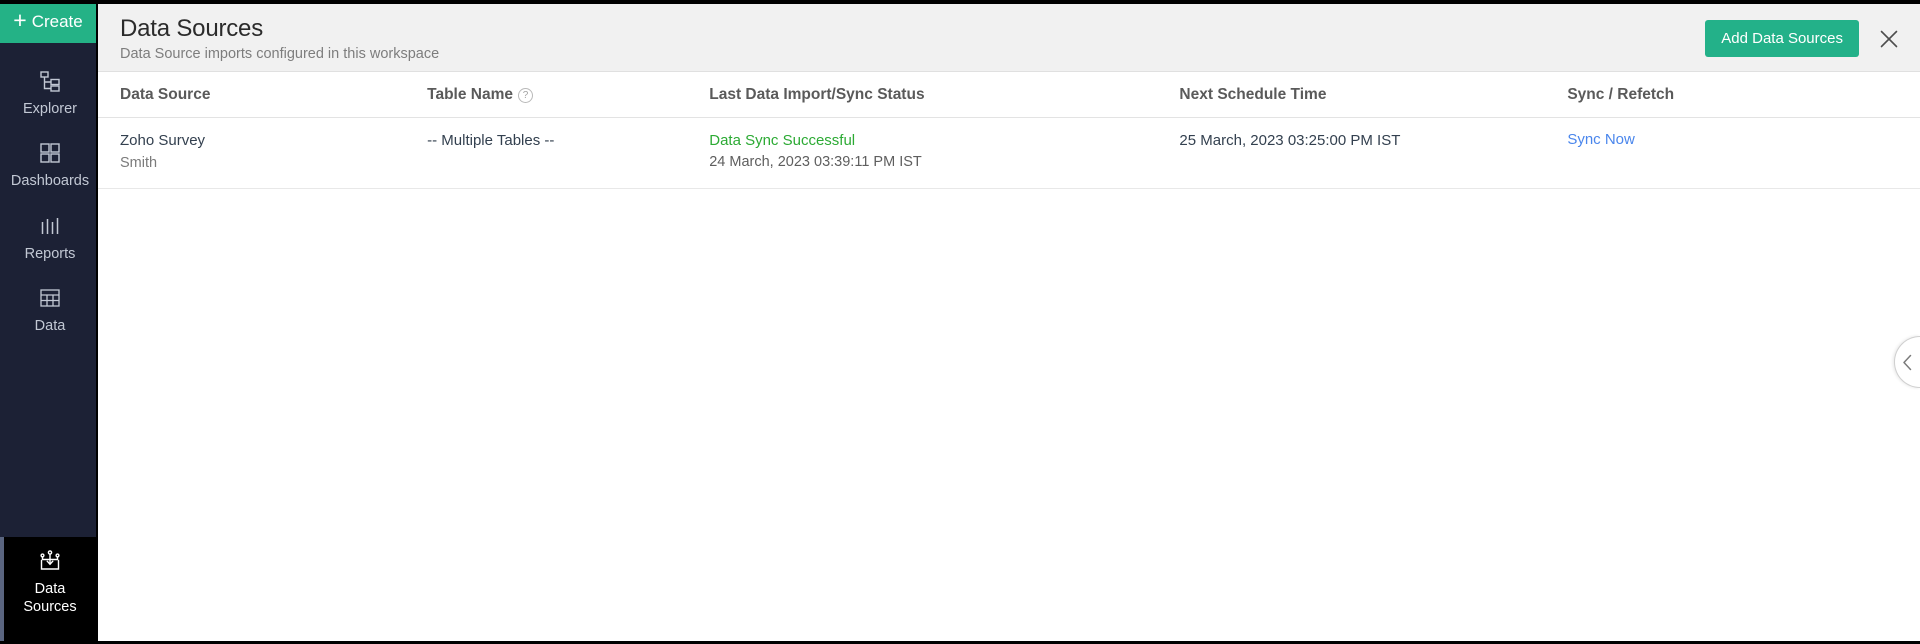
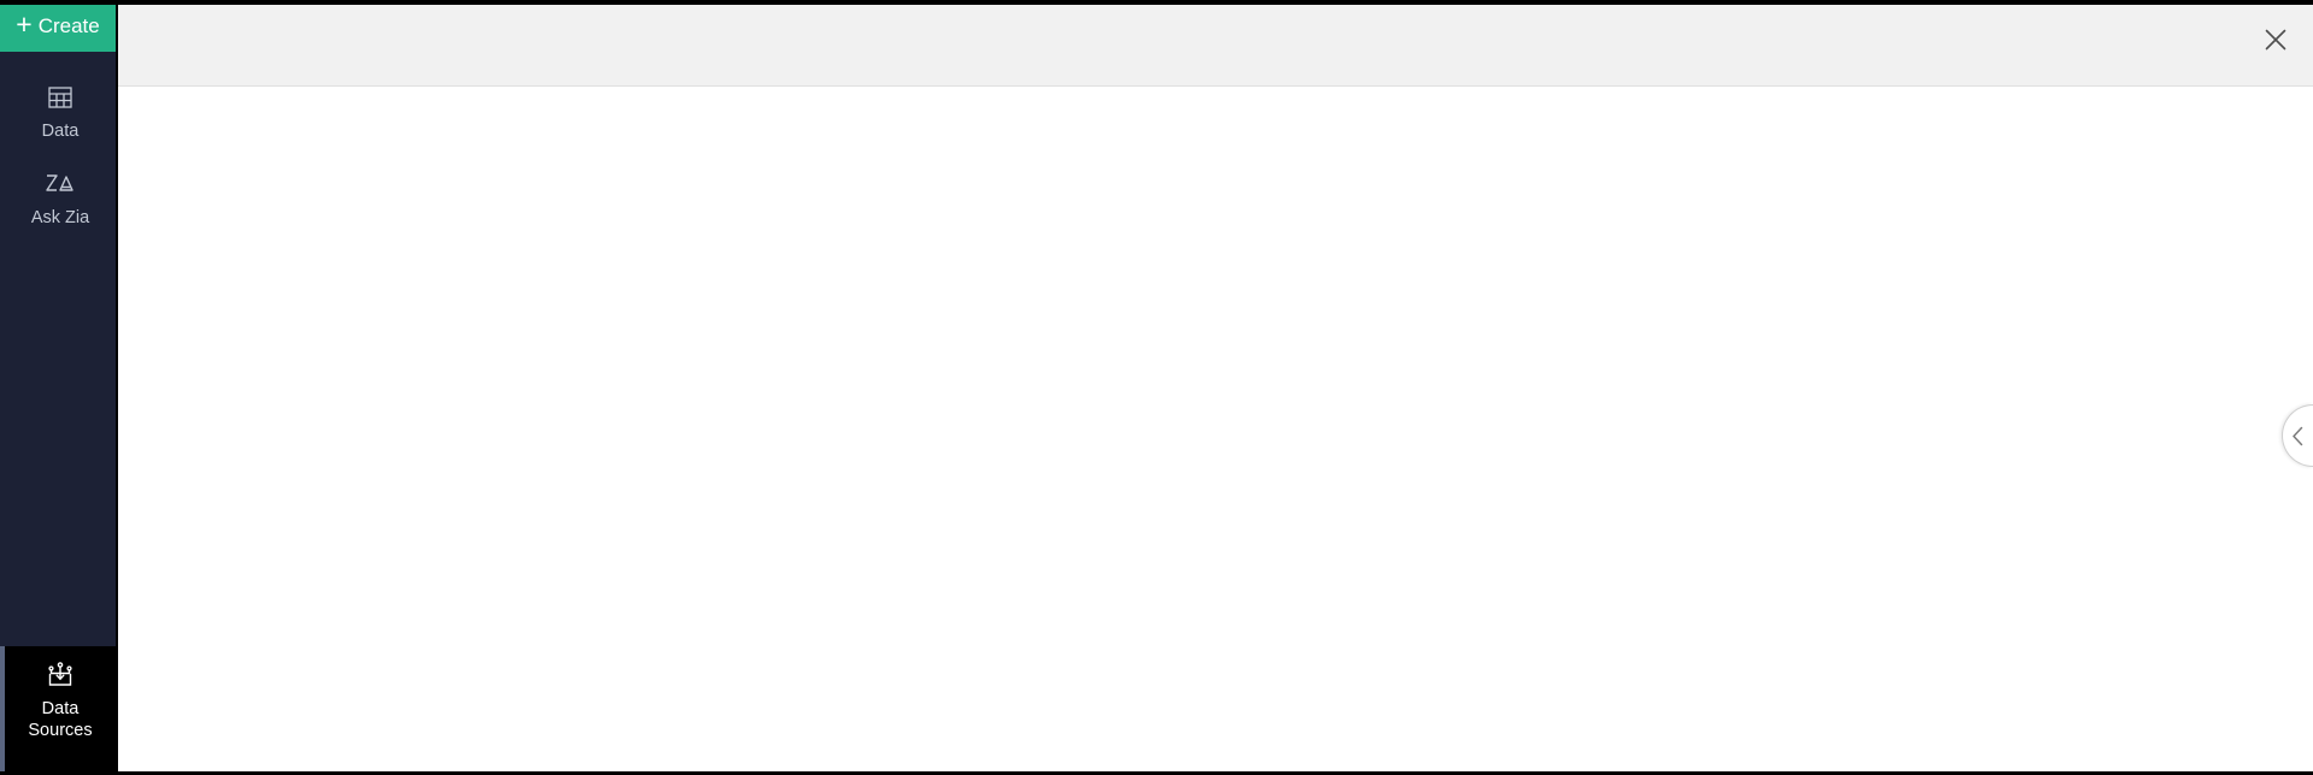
  +
  Create
- Explorer
- Dashboards
- Reports
  Data
+ Ask Zia
  Data
  Sources
- Data Sources
- Data Source imports configured in this workspace
- Add Data Sources
- Data Source	Table Name ?	Last Data Import/Sync Status	Next Schedule Time	Sync / Refetch
- Zoho Survey Smith	-- Multiple Tables --	Data Sync Successful 24 March, 2023 03:39:11 PM IST	25 March, 2023 03:25:00 PM IST	Sync Now
